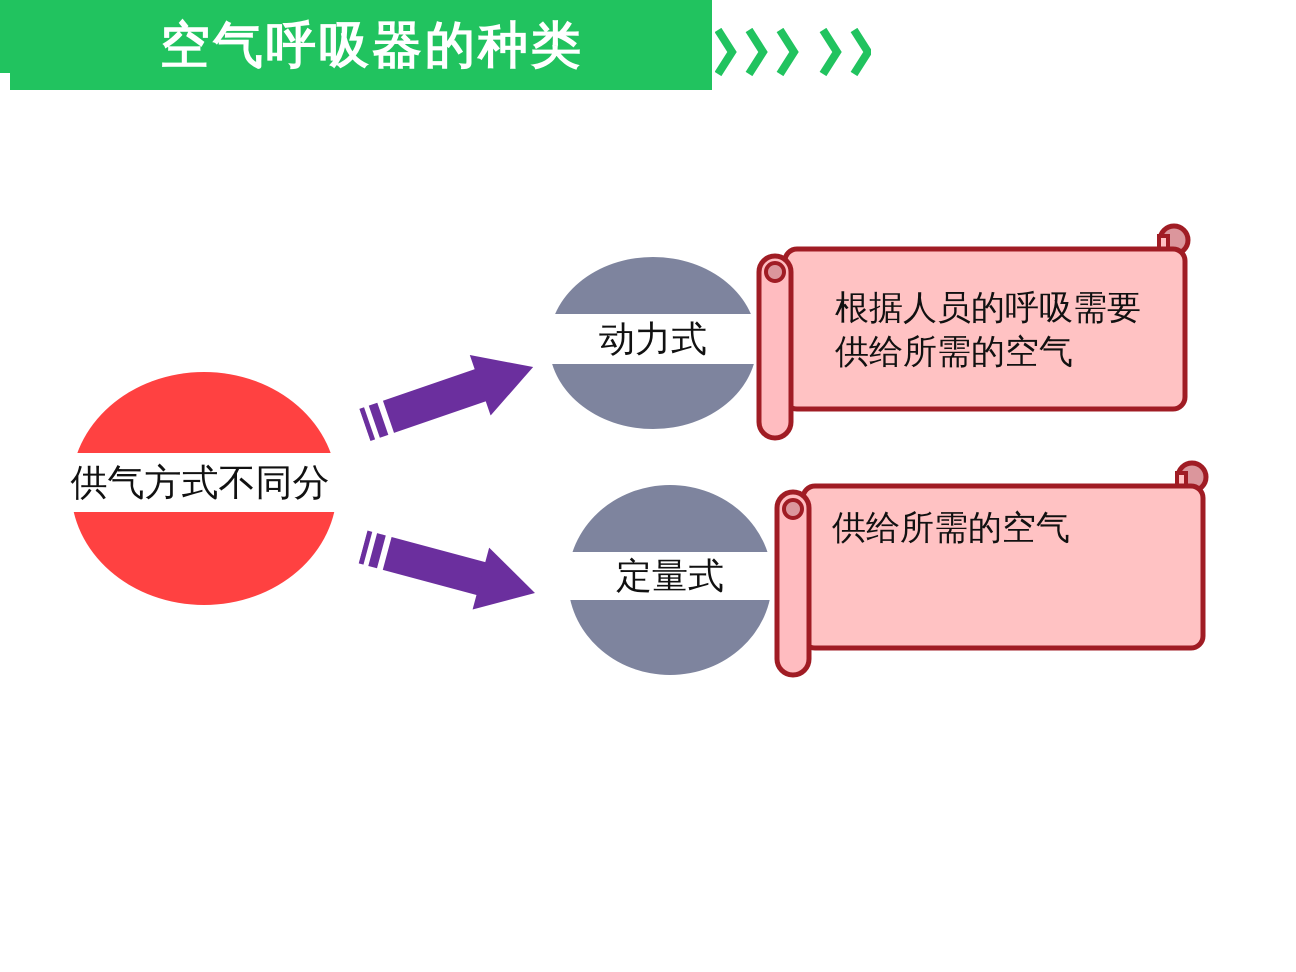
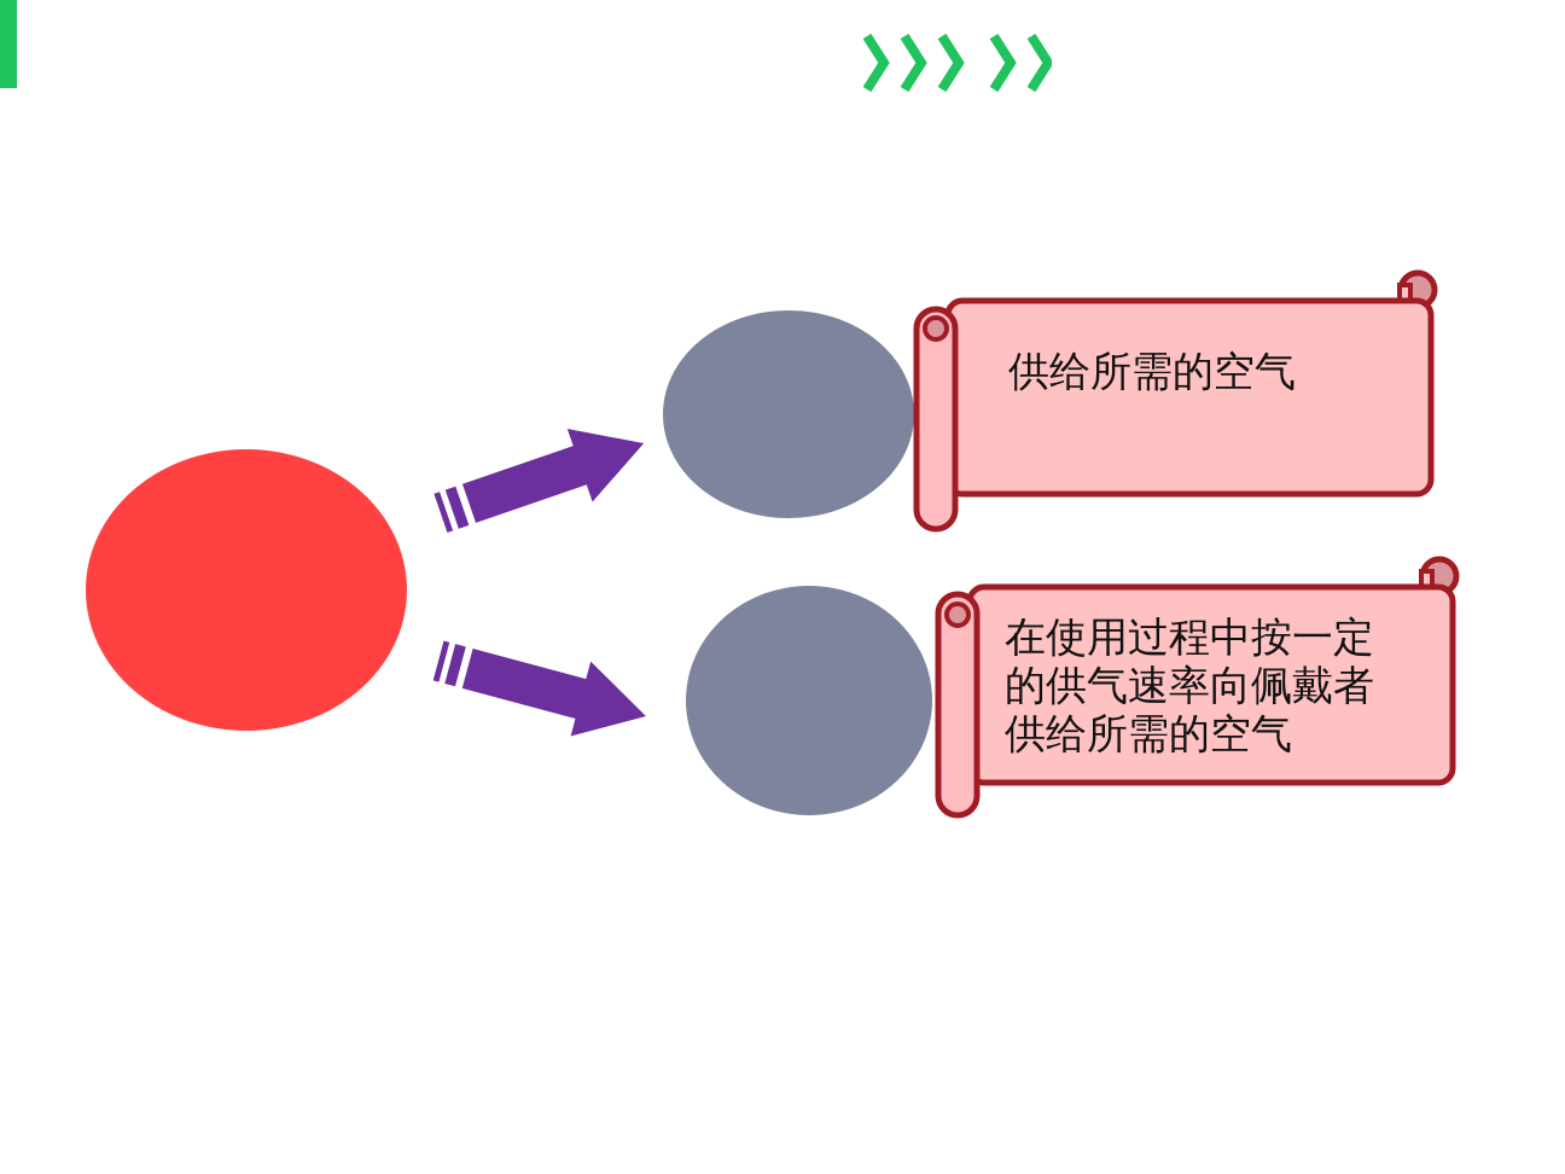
- 空气呼吸器的种类
- 供气方式不同分
- 动力式
- 定量式
- 根据人员的呼吸需要
  供给所需的空气
+ 在使用过程中按一定
+ 的供气速率向佩戴者
  供给所需的空气
